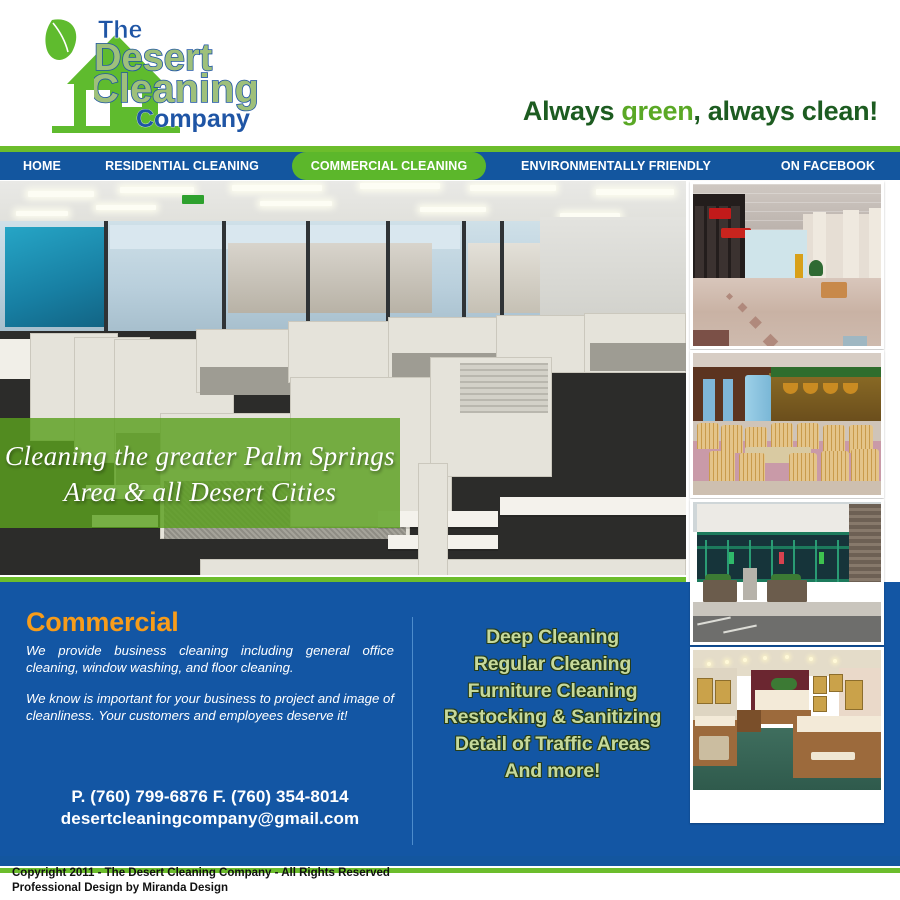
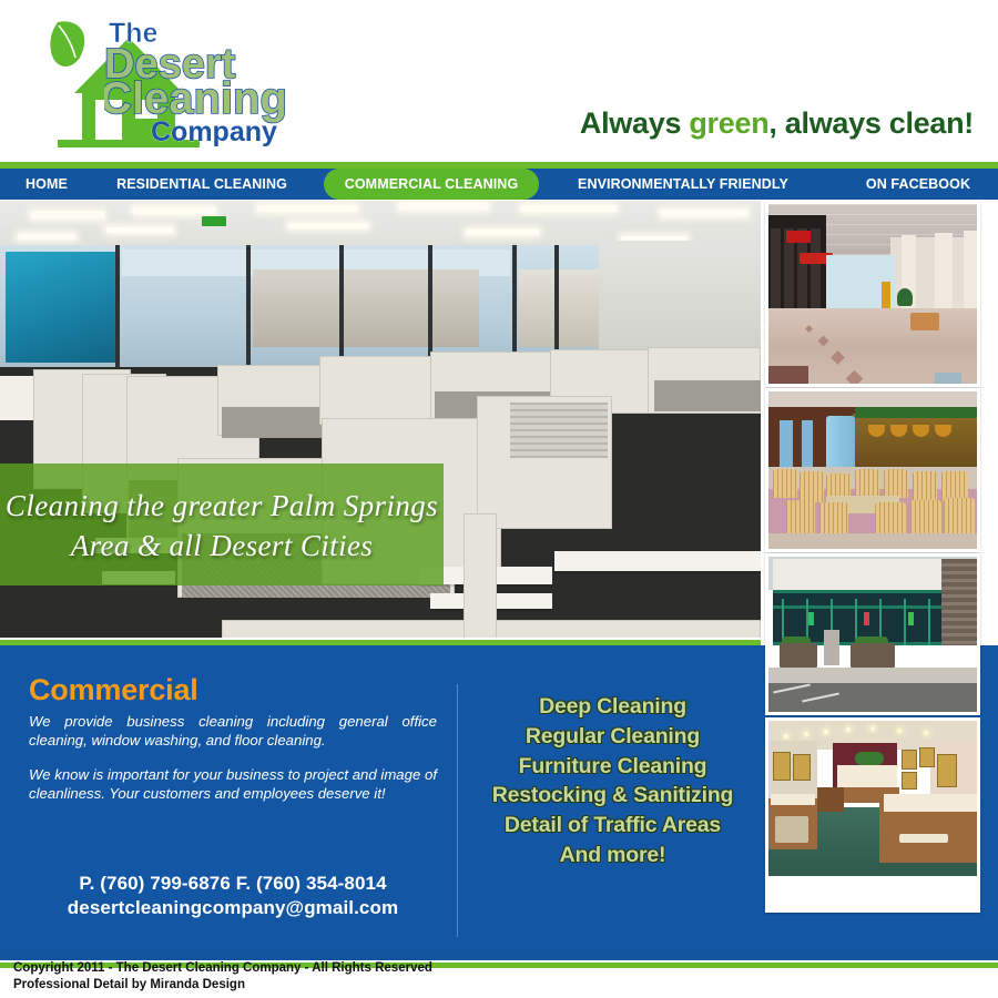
  The
  Desert
  Cleaning
  Company
  Always green, always clean!
  HOME
  RESIDENTIAL CLEANING
  COMMERCIAL CLEANING
  ENVIRONMENTALLY FRIENDLY
  ON FACEBOOK
  Cleaning the greater Palm Springs
  Area & all Desert Cities
  Commercial
  We provide business cleaning including general office cleaning, window washing, and floor cleaning.
  We know is important for your business to project and image of cleanliness. Your customers and employees deserve it!
  P. (760) 799-6876 F. (760) 354-8014
  desertcleaningcompany@gmail.com
  Deep Cleaning
  Regular Cleaning
  Furniture Cleaning
  Restocking & Sanitizing
  Detail of Traffic Areas
  And more!
  Copyright 2011 - The Desert Cleaning Company - All Rights Reserved
- Professional Design by Miranda Design
+ Professional Detail by Miranda Design
